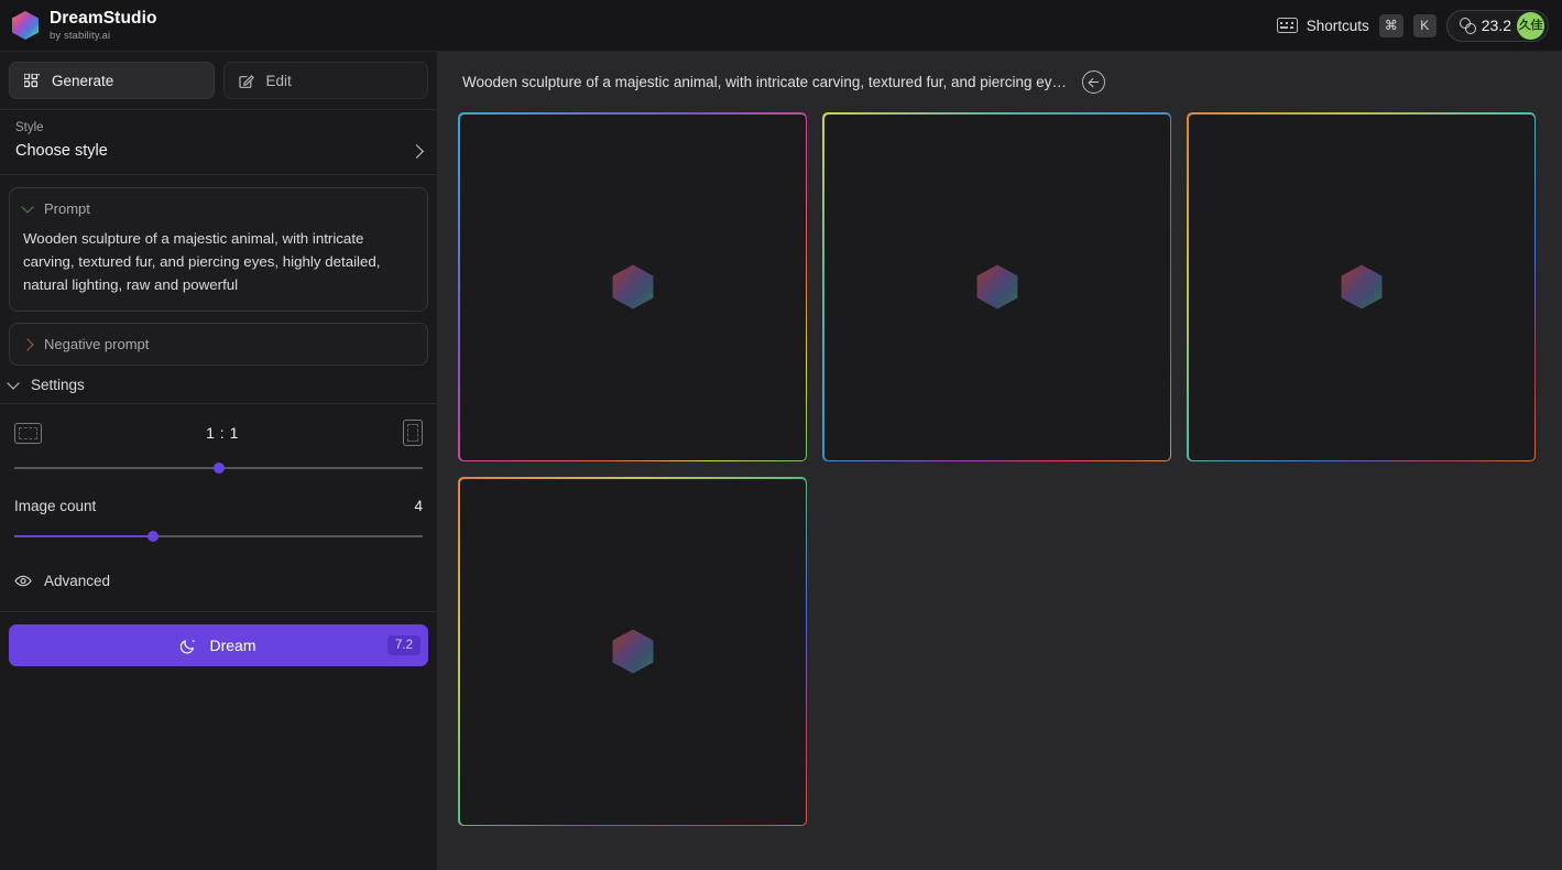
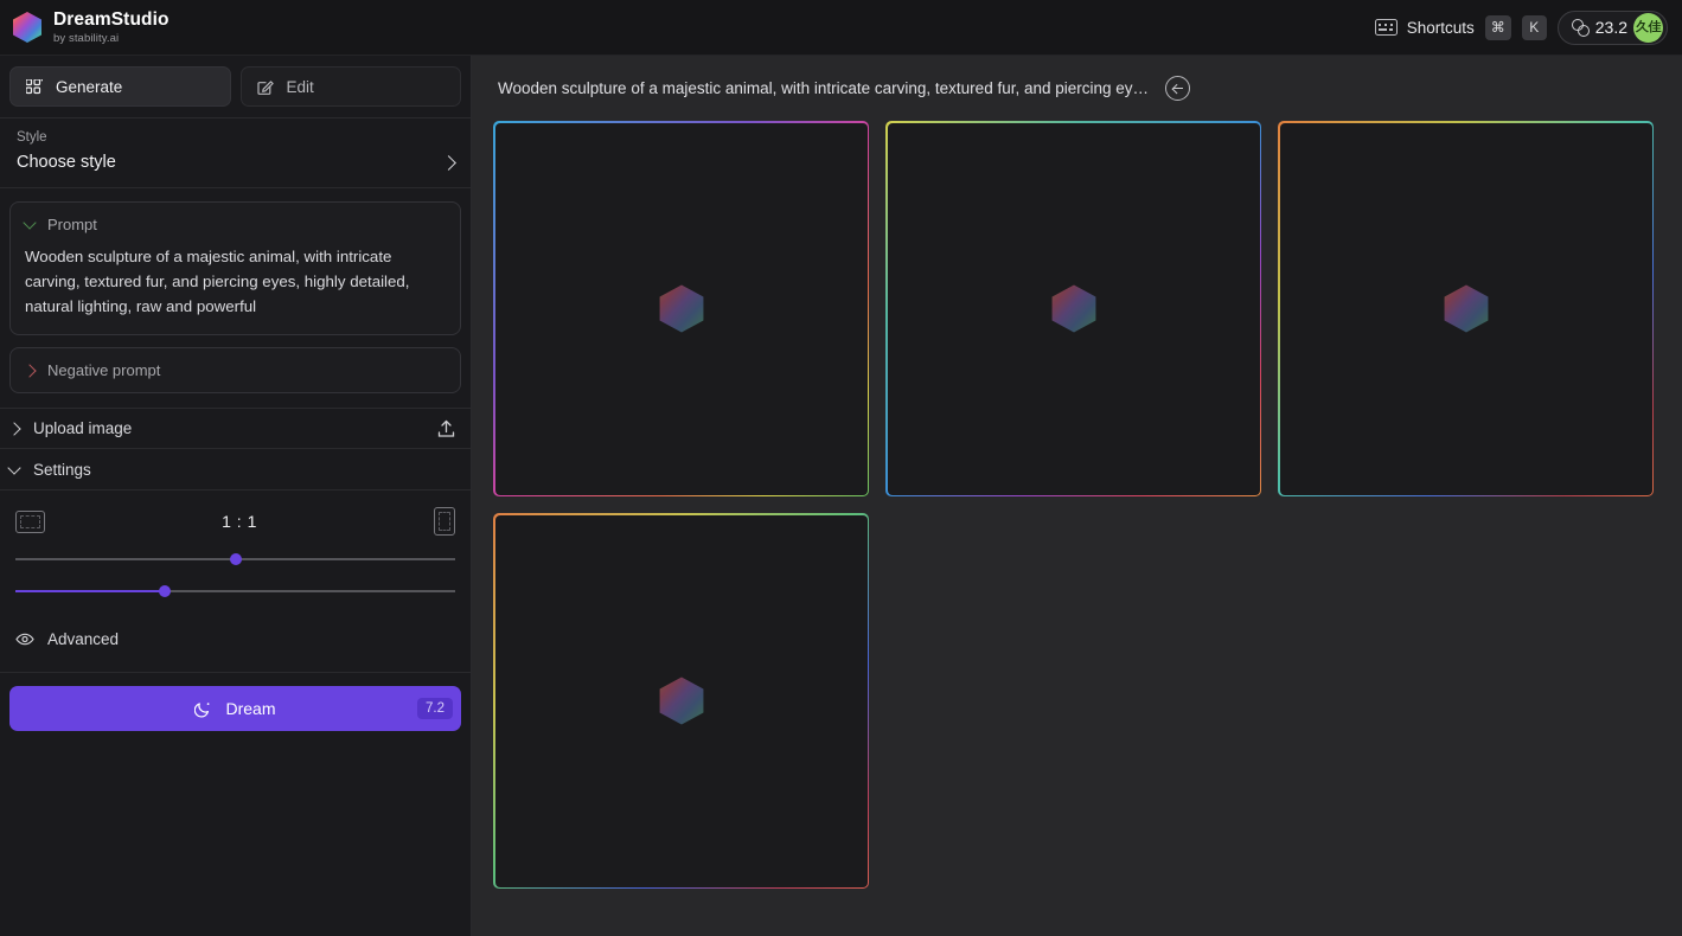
  DreamStudio
  by stability.ai
  Shortcuts
  ⌘
  K
  23.2
  久佳
  Generate
  Edit
  Style
  Choose style
  Prompt
  Wooden sculpture of a majestic animal, with intricate carving, textured fur, and piercing eyes, highly detailed, natural lighting, raw and powerful
  Negative prompt
+ Upload image
  Settings
  1 : 1
- Image count
- 4
  Advanced
  Dream
  7.2
  Wooden sculpture of a majestic animal, with intricate carving, textured fur, and piercing ey…
